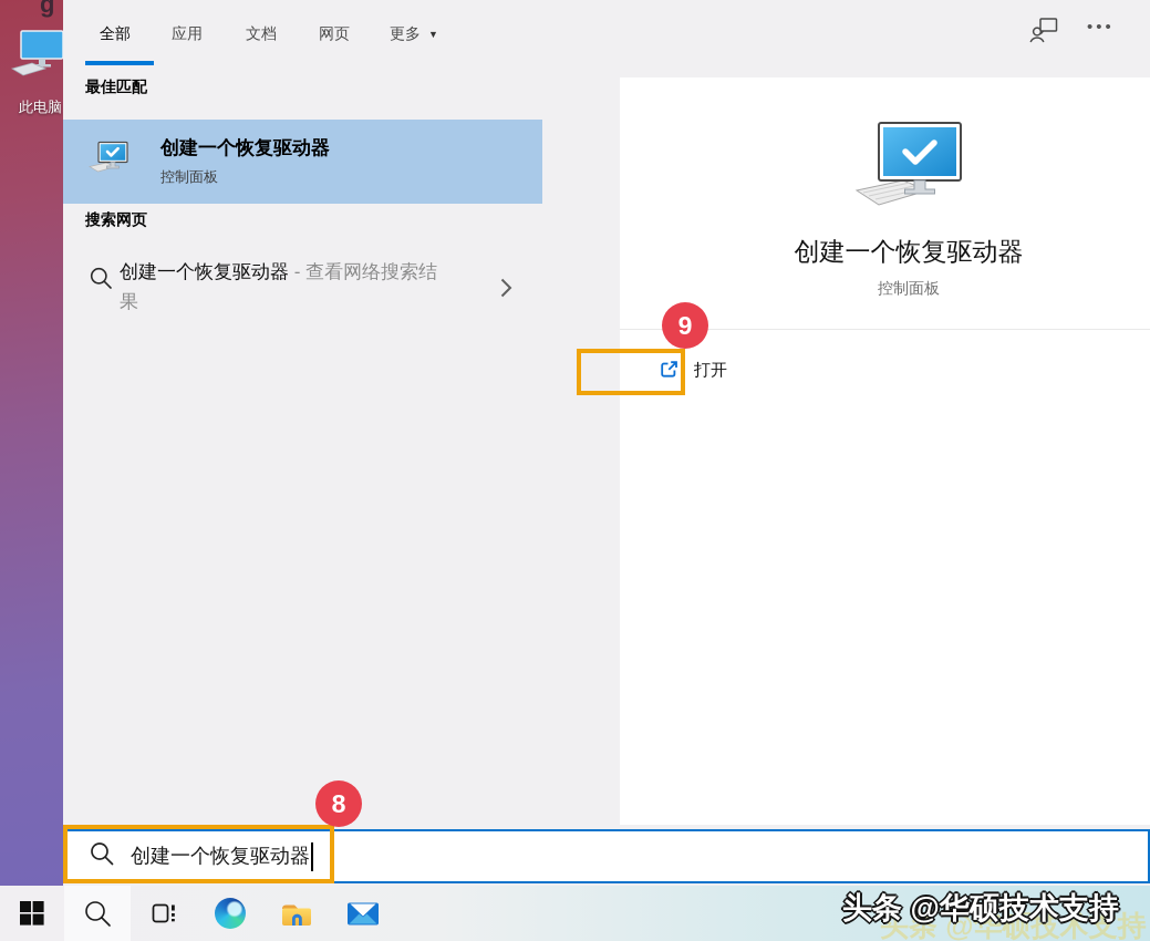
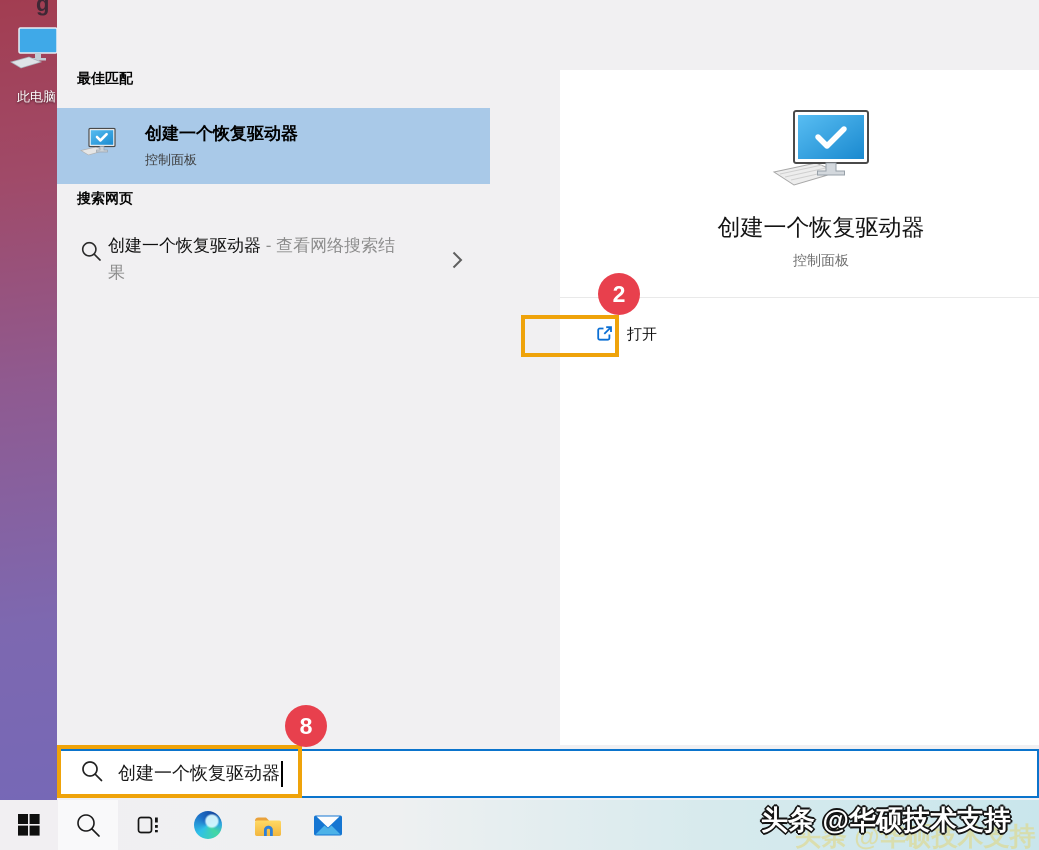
  g
  此电脑
- 全部
- 应用
- 文档
- 网页
- 更多 ▼
- •••
  最佳匹配
  创建一个恢复驱动器
  控制面板
  搜索网页
  创建一个恢复驱动器 - 查看网络搜索结果
  创建一个恢复驱动器
  控制面板
  打开
  创建一个恢复驱动器
- 9
+ 2
  8
  头条 @华硕技术支持
  头条 @华硕技术支持
